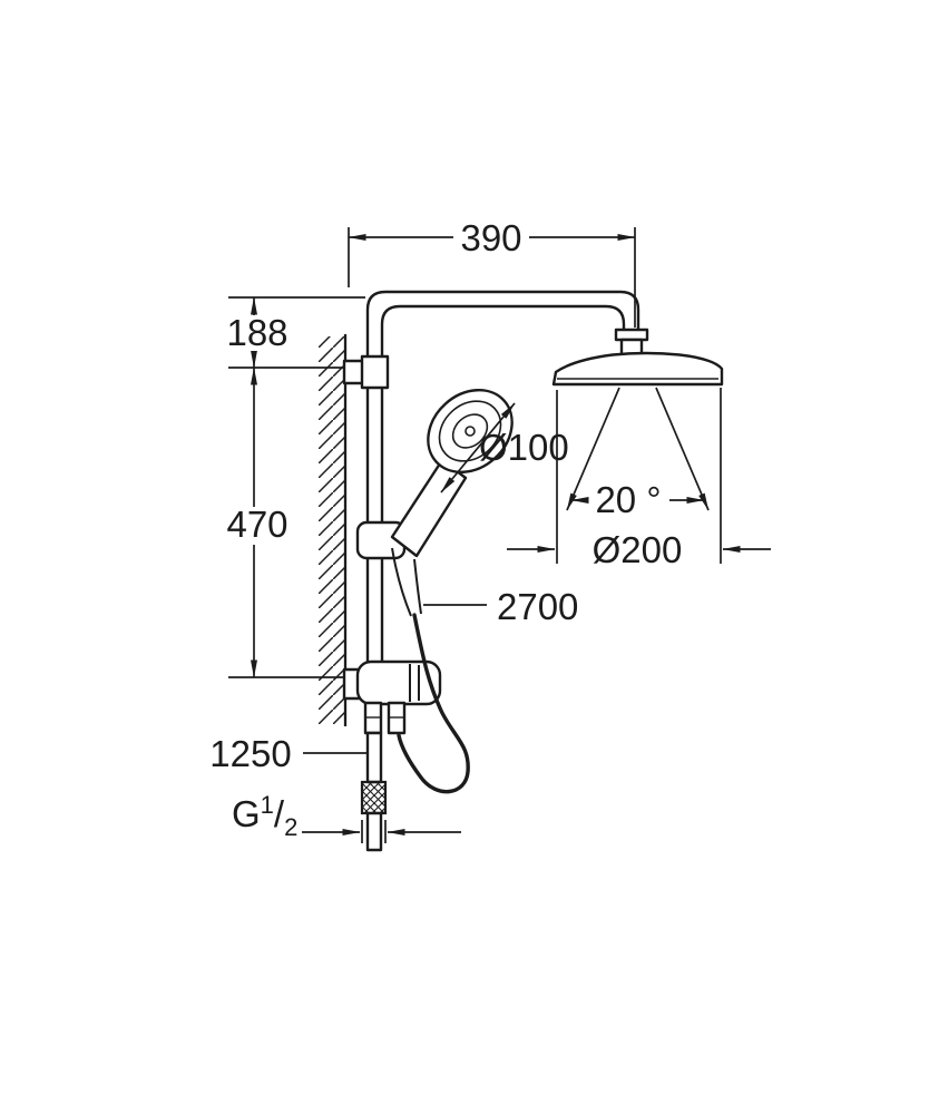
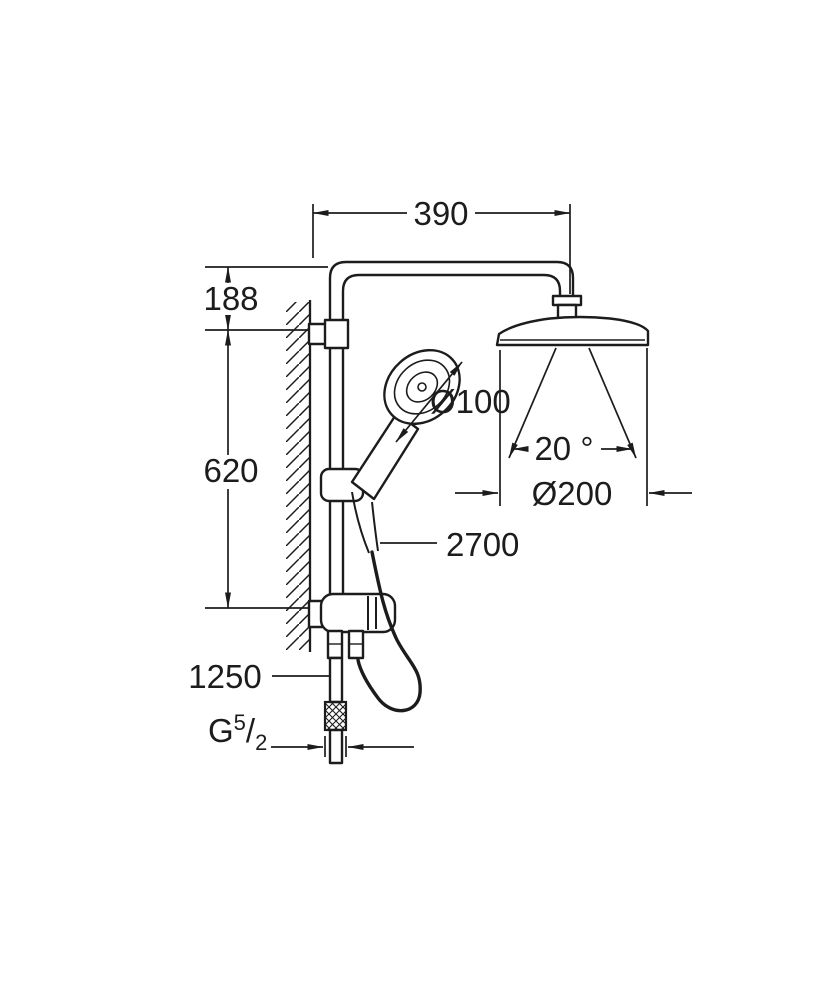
  390
  188
- 470
+ 620
  Ø100
  20 °
  Ø200
  2700
  1250
- G1/2
+ G5/2
